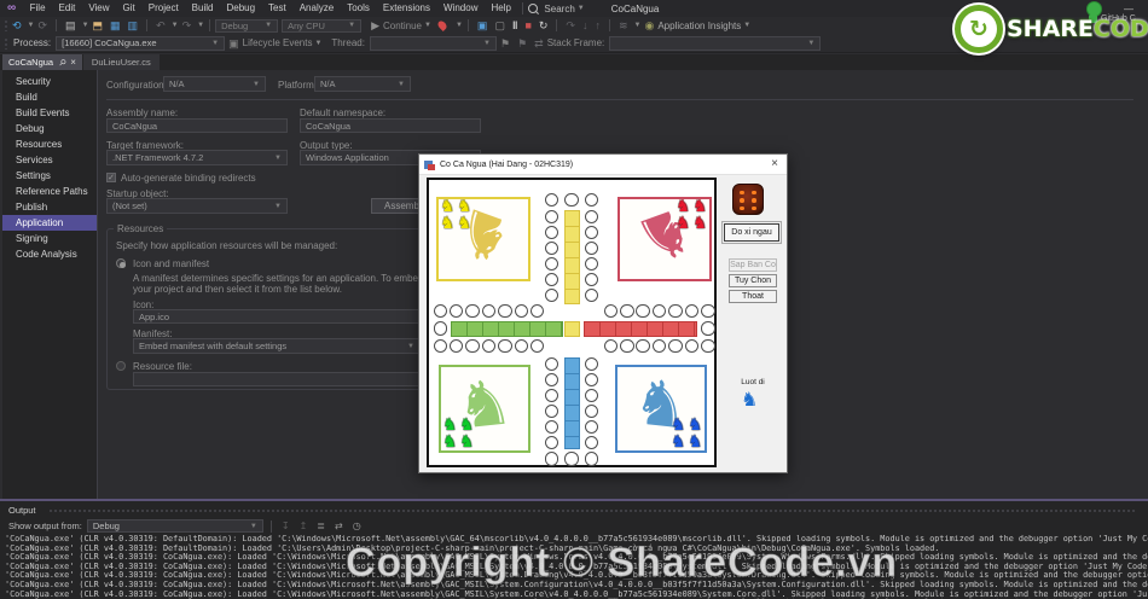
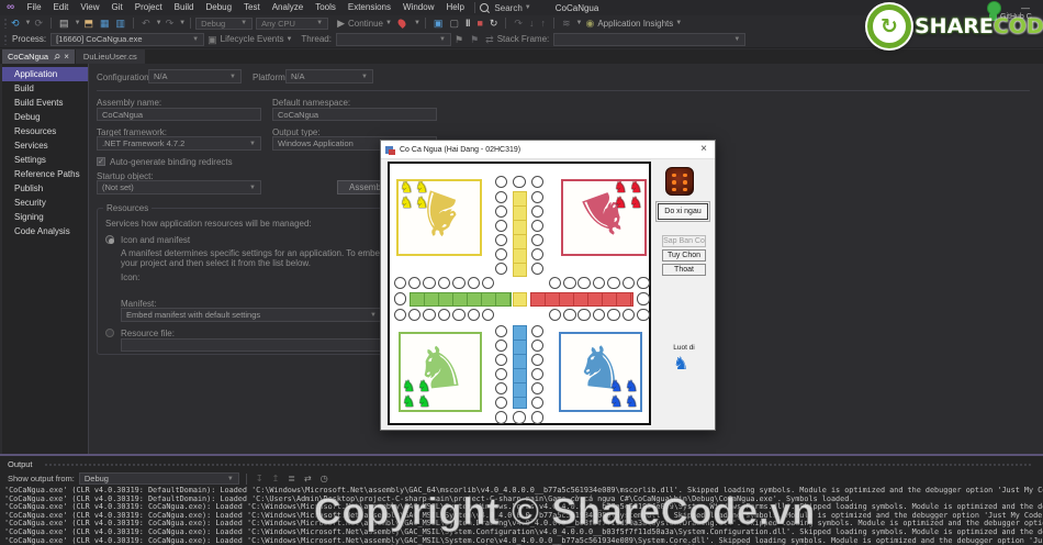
  ∞
  File
  Edit
  View
  Git
  Project
  Build
  Debug
  Test
  Analyze
  Tools
  Extensions
  Window
  Help
  Search
  CoCaNgua
  —
  ⟲
  ⟳
  ▤
  ⬒
  ▦
  ▥
  ↶
  ↷
  Debug
  Any CPU
  ▶
  Continue
  ▣
  ▢
  ‖
  ■
  ↻
  ↷
  ↓
  ↑
  ≋
  ◉
  Application Insights
  Process:
  [16660] CoCaNgua.exe
  ▣
  Lifecycle Events
  Thread:
  ⚑
  ⚑
  ⇄
  Stack Frame:
  CoCaNgua
  ×
  DuLieuUser.cs
- Security
+ Application
  Build
  Build Events
  Debug
  Resources
  Services
  Settings
  Reference Paths
  Publish
- Application
+ Security
  Signing
  Code Analysis
  Configuration
  N/A
  Platform
  N/A
  Assembly name:
  CoCaNgua
  Default namespace:
  CoCaNgua
  Target framework:
  .NET Framework 4.7.2
  Output type:
  Windows Application
  Auto-generate binding redirects
  Startup object:
  (Not set)
  Assemb
  Resources
- Specify how application resources will be managed:
+ Services how application resources will be managed:
  Icon and manifest
  your project and then select it from the list below.
  Icon:
- App.ico
  Manifest:
  Embed manifest with default settings
  Resource file:
  ×
  ♞
  ♞
  ♞
  ♞
  ♞
  ♞
  ♞
  ♞
  ♞
  ♞
  ♞
  ♞
  ♞
  ♞
  ♞
  ♞
  ♞
  Output
  Show output from:
  Debug
  ↧
  ↥
  ≣
  ⇄
  ◷
  'CoCaNgua.exe' (CLR v4.0.30319: DefaultDomain): Loaded 'C:\Windows\Microsoft.Net\assembly\GAC_64\mscorlib\v4.0_4.0.0.0__b77a5c561934e089\mscorlib.dll'. Skipped loading symbols. Module is optimized and the debugger option 'Just My C
  'CoCaNgua.exe' (CLR v4.0.30319: DefaultDomain): Loaded 'C:\Users\Admin\Desktop\project-C-sharp-main\project-C-sharp-main\Game cờ cá ngựa C#\CoCaNgua\bin\Debug\CoCaNgua.exe'. Symbols loaded.
  'CoCaNgua.exe' (CLR v4.0.30319: CoCaNgua.exe): Loaded 'C:\Windows\Microsoft.Net\assembly\GAC_MSIL\System.Windows.Forms\v4.0_4.0.0.0__b77a5c561934e089\System.Windows.Forms.dll'. Skipped loading symbols. Module is optimized and the d
  'CoCaNgua.exe' (CLR v4.0.30319: CoCaNgua.exe): Loaded 'C:\Windows\Microsoft.Net\assembly\GAC_MSIL\System\v4.0_4.0.0.0__b77a5c561934e089\System.dll'. Skipped loading symbols. Module is optimized and the debugger option 'Just My Code
  'CoCaNgua.exe' (CLR v4.0.30319: CoCaNgua.exe): Loaded 'C:\Windows\Microsoft.Net\assembly\GAC_MSIL\System.Drawing\v4.0_4.0.0.0__b03f5f7f11d50a3a\System.Drawing.dll'. Skipped loading symbols. Module is optimized and the debugger opti
  'CoCaNgua.exe' (CLR v4.0.30319: CoCaNgua.exe): Loaded 'C:\Windows\Microsoft.Net\assembly\GAC_MSIL\System.Configuration\v4.0_4.0.0.0__b03f5f7f11d50a3a\System.Configuration.dll'. Skipped loading symbols. Module is optimized and the d
  'CoCaNgua.exe' (CLR v4.0.30319: CoCaNgua.exe): Loaded 'C:\Windows\Microsoft.Net\assembly\GAC_MSIL\System.Core\v4.0_4.0.0.0__b77a5c561934e089\System.Core.dll'. Skipped loading symbols. Module is optimized and the debugger option 'Ju
  Copyright © ShareCode.vn
  ↻
  SHARECOD
